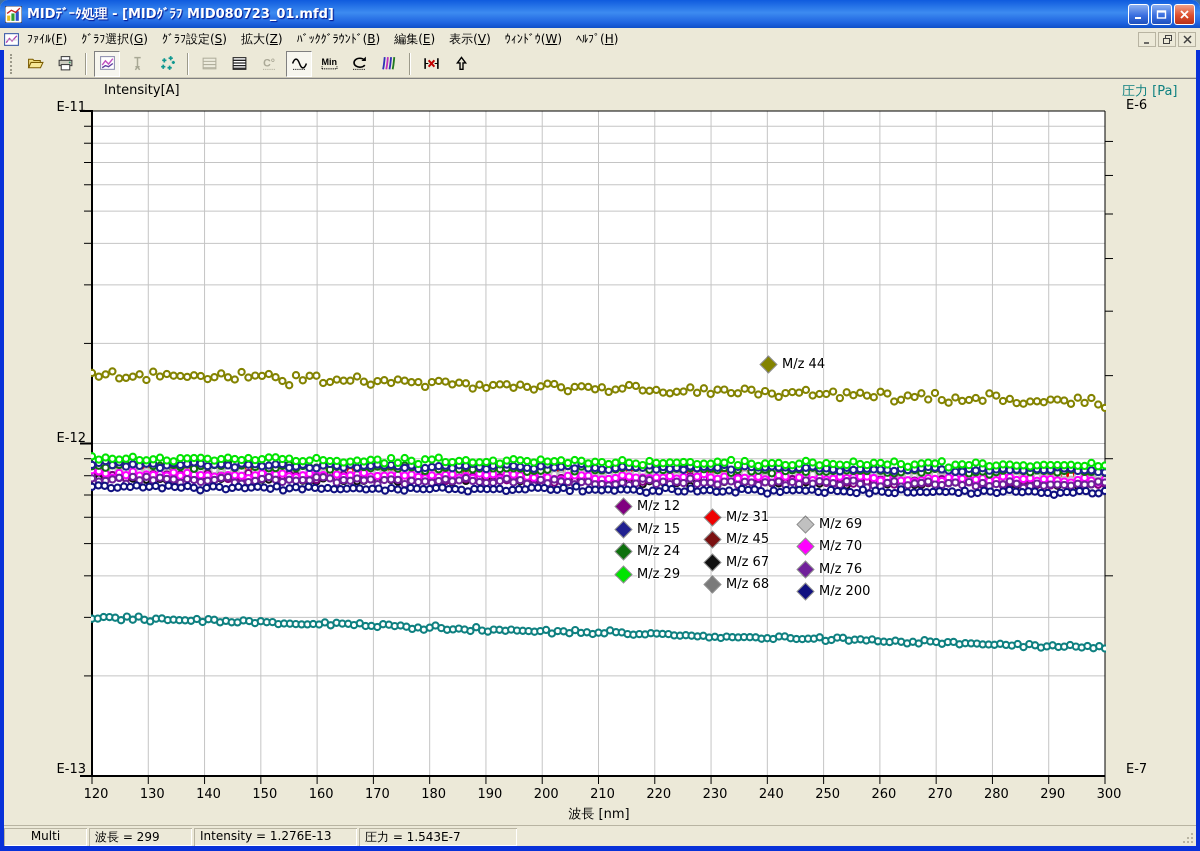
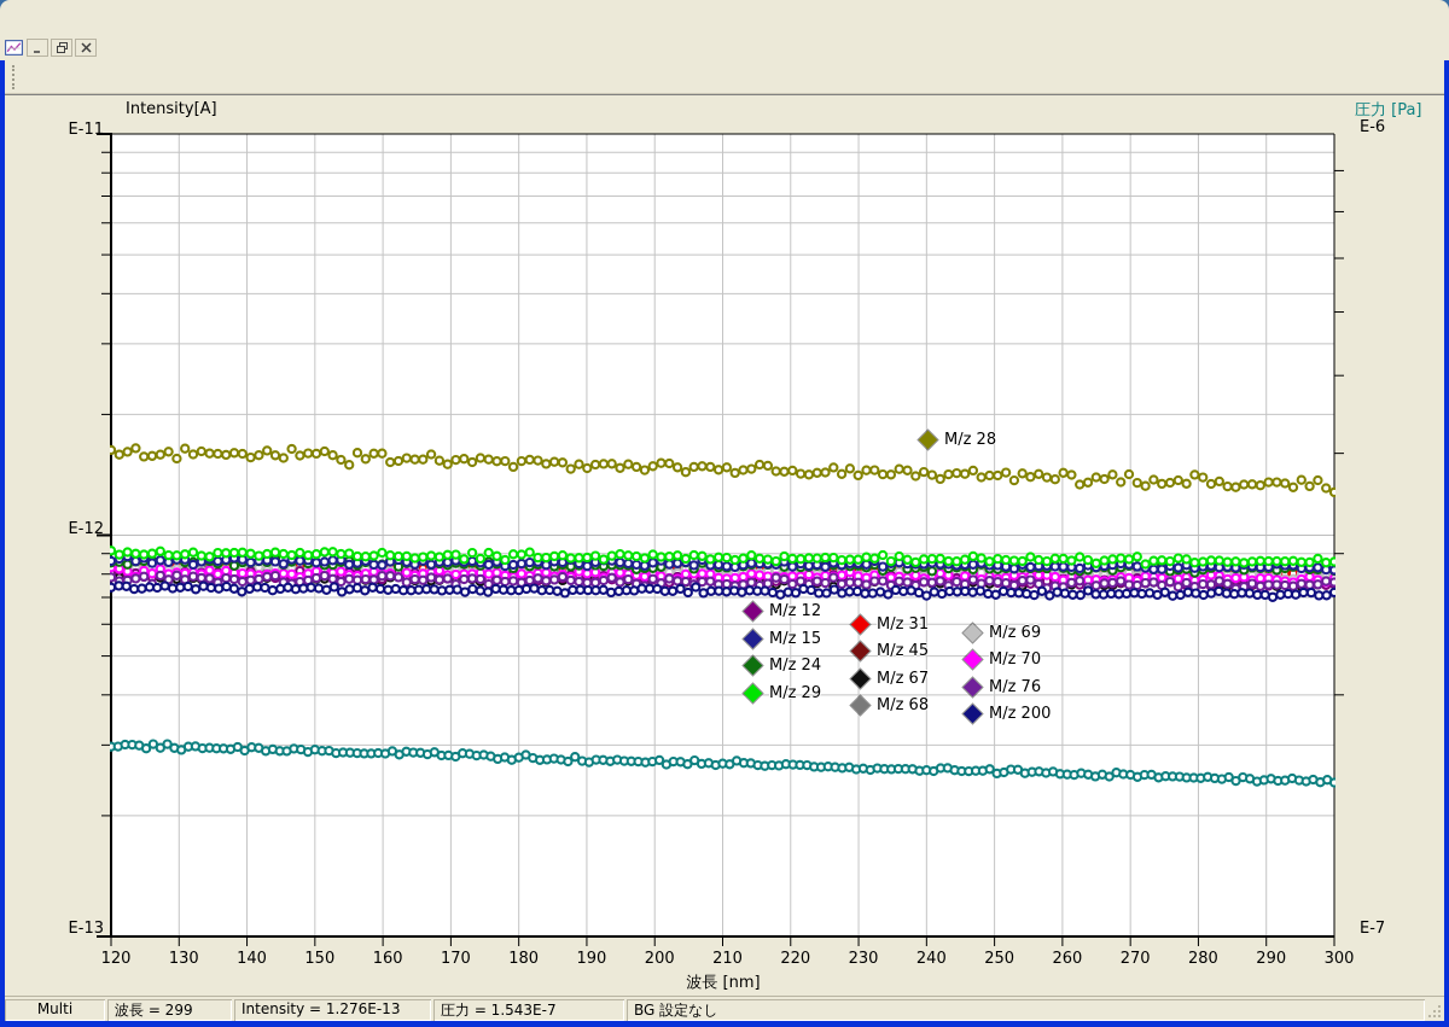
- MIDﾃﾞｰﾀ処理 - [MIDｸﾞﾗﾌ MID080723_01.mfd]
- ﾌｧｲﾙ(F)
- ｸﾞﾗﾌ選択(G)
- ｸﾞﾗﾌ設定(S)
- 拡大(Z)
- ﾊﾞｯｸｸﾞﾗｳﾝﾄﾞ(B)
- 編集(E)
- 表示(V)
- ｳｨﾝﾄﾞｳ(W)
- ﾍﾙﾌﾟ(H)
- C°
- Min
  Intensity[A]
  圧力 [Pa]
  E-11
  E-12
  E-13
  E-6
  E-7
  波長 [nm]
  120
  130
  140
  150
  160
  170
  180
  190
  200
  210
  220
  230
  240
  250
  260
  270
  280
  290
  300
  M/z 12
  M/z 15
  M/z 24
  M/z 29
  M/z 31
  M/z 45
  M/z 67
  M/z 68
  M/z 69
  M/z 70
  M/z 76
  M/z 200
- M/z 44
+ M/z 28
  Multi
  波長 = 299
  Intensity = 1.276E-13
  圧力 = 1.543E-7
+ BG 設定なし
